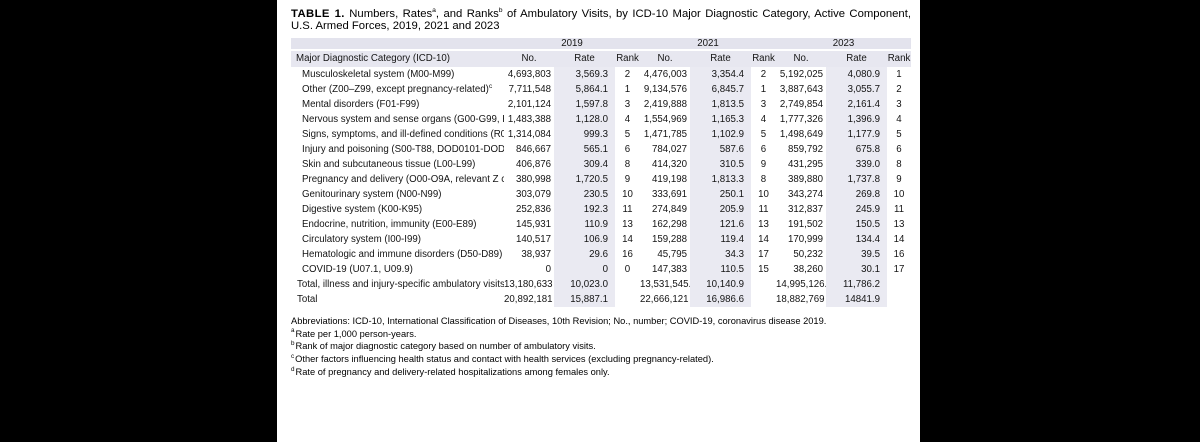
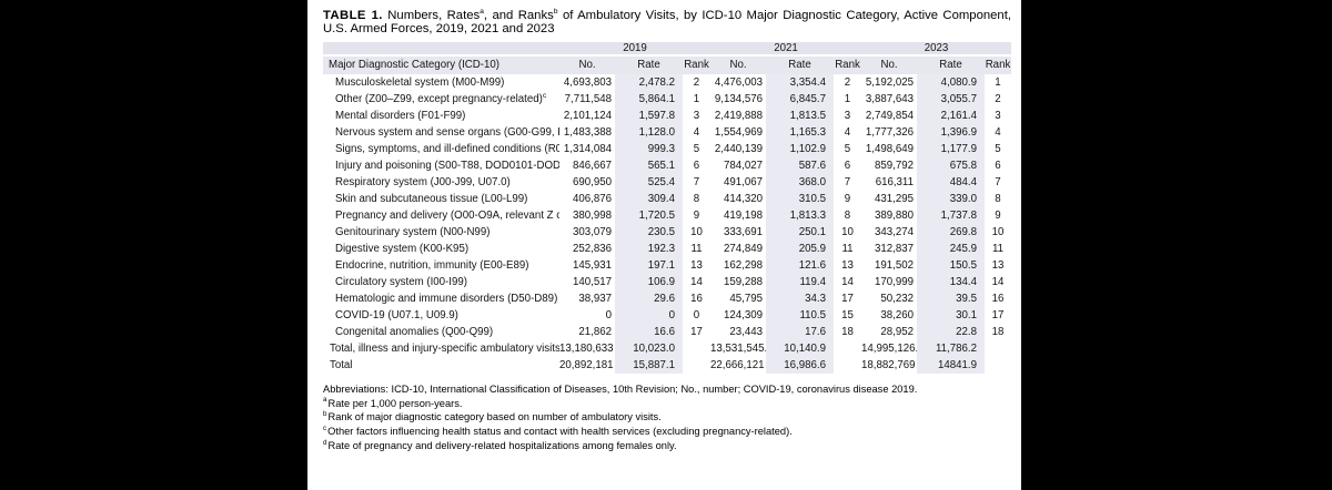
  TABLE 1. Numbers, Rates , and Ranks of Ambulatory Visits, by ICD-10 Major Diagnostic Category, Active Component,
  U.S. Armed Forces, 2019, 2021 and 2023
  	2019	2021	2023
  Major Diagnostic Category (ICD-10)	No.	Rate	Rank	No.	Rate	Rank	No.	Rate	Rank
- Musculoskeletal system (M00-M99)	4,693,803	3,569.3	2	4,476,003	3,354.4	2	5,192,025	4,080.9	1
+ Musculoskeletal system (M00-M99)	4,693,803	2,478.2	2	4,476,003	3,354.4	2	5,192,025	4,080.9	1
  Other (Z00–Z99, except pregnancy-related)	7,711,548	5,864.1	1	9,134,576	6,845.7	1	3,887,643	3,055.7	2
  Mental disorders (F01-F99)	2,101,124	1,597.8	3	2,419,888	1,813.5	3	2,749,854	2,161.4	3
  Nervous system and sense organs (G00-G99,	1,483,388	1,128.0	4	1,554,969	1,165.3	4	1,777,326	1,396.9	4
- Signs, symptoms, and ill-defined conditions (R0	1,314,084	999.3	5	1,471,785	1,102.9	5	1,498,649	1,177.9	5
+ Signs, symptoms, and ill-defined conditions (R0	1,314,084	999.3	5	2,440,139	1,102.9	5	1,498,649	1,177.9	5
  Injury and poisoning (S00-T88, DOD0101-DOD	846,667	565.1	6	784,027	587.6	6	859,792	675.8	6
+ Respiratory system (J00-J99, U07.0)	690,950	525.4	7	491,067	368.0	7	616,311	484.4	7
  Skin and subcutaneous tissue (L00-L99)	406,876	309.4	8	414,320	310.5	9	431,295	339.0	8
  Pregnancy and delivery (O00-O9A, relevant Z c	380,998	1,720.5	9	419,198	1,813.3	8	389,880	1,737.8	9
  Genitourinary system (N00-N99)	303,079	230.5	10	333,691	250.1	10	343,274	269.8	10
  Digestive system (K00-K95)	252,836	192.3	11	274,849	205.9	11	312,837	245.9	11
- Endocrine, nutrition, immunity (E00-E89)	145,931	110.9	13	162,298	121.6	13	191,502	150.5	13
+ Endocrine, nutrition, immunity (E00-E89)	145,931	197.1	13	162,298	121.6	13	191,502	150.5	13
  Circulatory system (I00-I99)	140,517	106.9	14	159,288	119.4	14	170,999	134.4	14
  Hematologic and immune disorders (D50-D89)	38,937	29.6	16	45,795	34.3	17	50,232	39.5	16
- COVID-19 (U07.1, U09.9)	0	0	0	147,383	110.5	15	38,260	30.1	17
+ COVID-19 (U07.1, U09.9)	0	0	0	124,309	110.5	15	38,260	30.1	17
+ Congenital anomalies (Q00-Q99)	21,862	16.6	17	23,443	17.6	18	28,952	22.8	18
  Total, illness and injury-specific ambulatory visits	13,180,633	10,023.0		13,531,545.	10,140.9		14,995,126.	11,786.2
  Total	20,892,181	15,887.1		22,666,121	16,986.6		18,882,769	14841.9
  Abbreviations: ICD-10, International Classification of Diseases, 10th Revision; No., number; COVID-19, coronavirus disease 2019.
  Rate per 1,000 person-years.
  Rank of major diagnostic category based on number of ambulatory visits.
  Other factors influencing health status and contact with health services (excluding pregnancy-related).
  Rate of pregnancy and delivery-related hospitalizations among females only.
